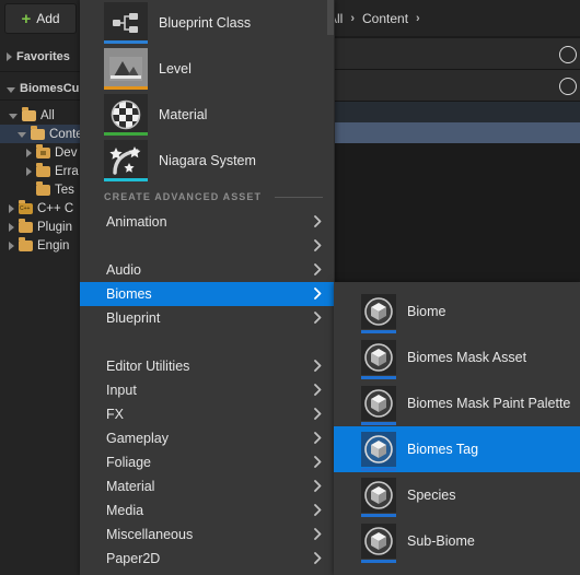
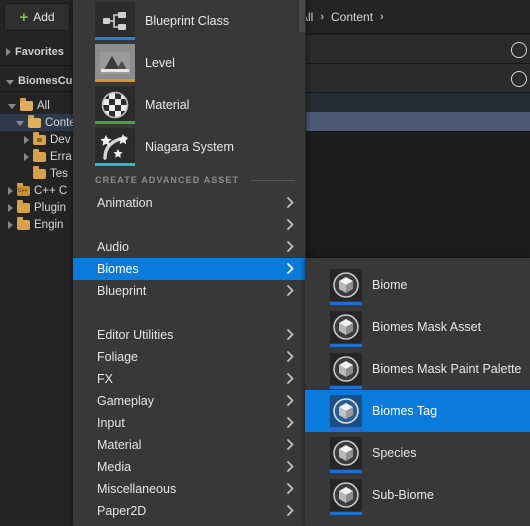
  +
  Add
  ›
  Content
  ›
  Favorites
  BiomesCu
  All
  Cont
  Dev
  Erra
  Tes
  C++ C
  Plugin
  Engin
  Blueprint Class
  Level
  Material
  Niagara System
  CREATE ADVANCED ASSET
  Animation
  Audio
  Biomes
  Blueprint
  Editor Utilities
- Input
+ Foliage
  FX
  Gameplay
- Foliage
+ Input
  Material
  Media
  Miscellaneous
  Paper2D
  Biome
  Biomes Mask Asset
  Biomes Mask Paint Palette
  Biomes Tag
  Species
  Sub-Biome
